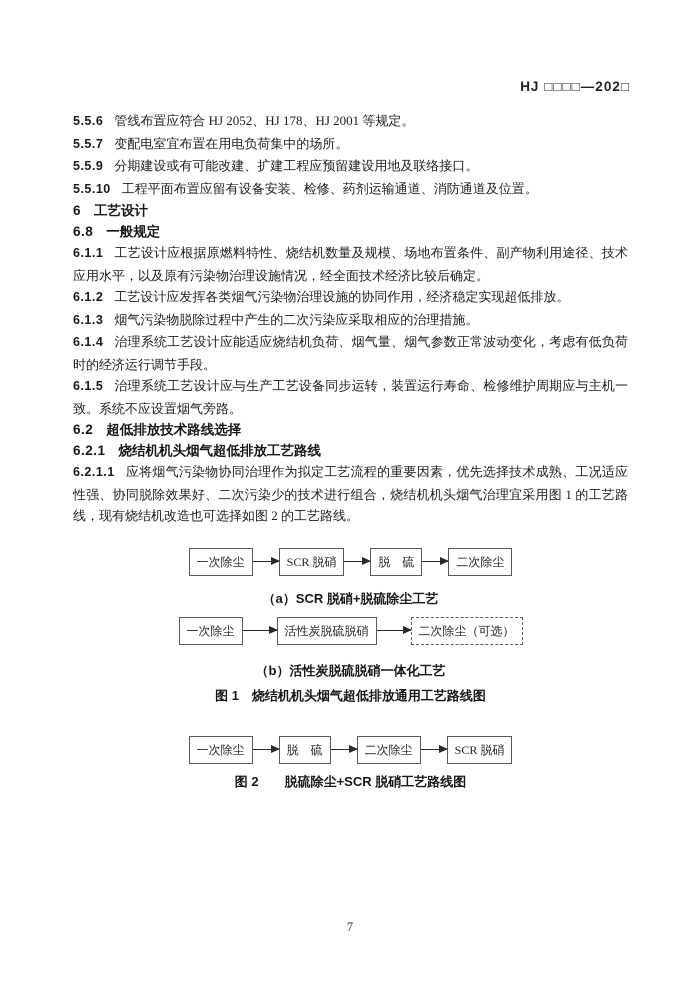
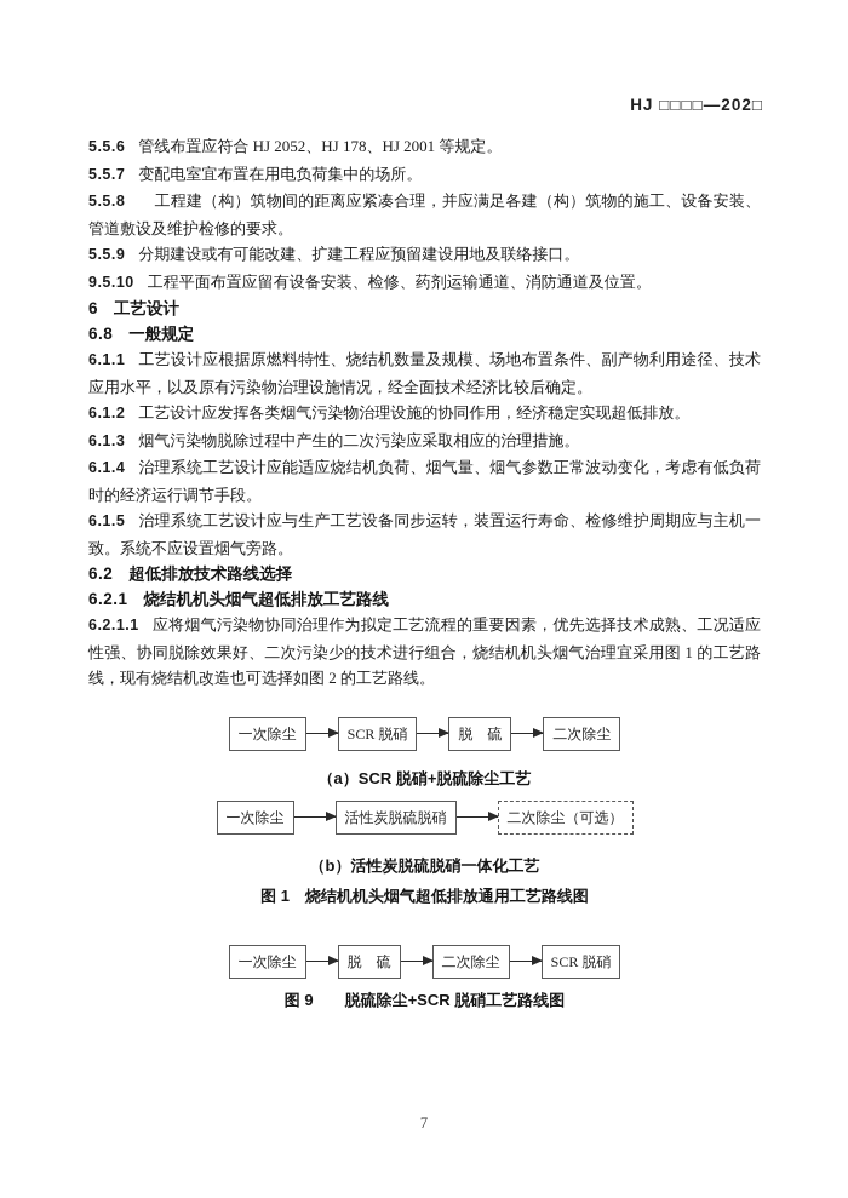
  HJ □□□□—202□
  5.5.6 管线布置应符合 HJ 2052、HJ 178、HJ 2001 等规定。
  5.5.7 变配电室宜布置在用电负荷集中的场所。
+ 5.5.8 工程建（构）筑物间的距离应紧凑合理，并应满足各建（构）筑物的施工、设备安装、管道敷设及维护检修的要求。
  5.5.9 分期建设或有可能改建、扩建工程应预留建设用地及联络接口。
- 5.5.10 工程平面布置应留有设备安装、检修、药剂运输通道、消防通道及位置。
+ 9.5.10 工程平面布置应留有设备安装、检修、药剂运输通道、消防通道及位置。
  6 工艺设计
  6.8 一般规定
  6.1.1 工艺设计应根据原燃料特性、烧结机数量及规模、场地布置条件、副产物利用途径、技术应用水平，以及原有污染物治理设施情况，经全面技术经济比较后确定。
  6.1.2 工艺设计应发挥各类烟气污染物治理设施的协同作用，经济稳定实现超低排放。
  6.1.3 烟气污染物脱除过程中产生的二次污染应采取相应的治理措施。
  6.1.4 治理系统工艺设计应能适应烧结机负荷、烟气量、烟气参数正常波动变化，考虑有低负荷时的经济运行调节手段。
  6.1.5 治理系统工艺设计应与生产工艺设备同步运转，装置运行寿命、检修维护周期应与主机一致。系统不应设置烟气旁路。
  6.2 超低排放技术路线选择
  6.2.1 烧结机机头烟气超低排放工艺路线
  6.2.1.1 应将烟气污染物协同治理作为拟定工艺流程的重要因素，优先选择技术成熟、工况适应性强、协同脱除效果好、二次污染少的技术进行组合，烧结机机头烟气治理宜采用图 1 的工艺路线，现有烧结机改造也可选择如图 2 的工艺路线。
  一次除尘
  SCR 脱硝
  脱 硫
  二次除尘
  （a）SCR 脱硝+脱硫除尘工艺
  一次除尘
  活性炭脱硫脱硝
  二次除尘（可选）
  （b）活性炭脱硫脱硝一体化工艺
  图 1 烧结机机头烟气超低排放通用工艺路线图
  一次除尘
  脱 硫
  二次除尘
  SCR 脱硝
- 图 2 脱硫除尘+SCR 脱硝工艺路线图
+ 图 9 脱硫除尘+SCR 脱硝工艺路线图
  7
